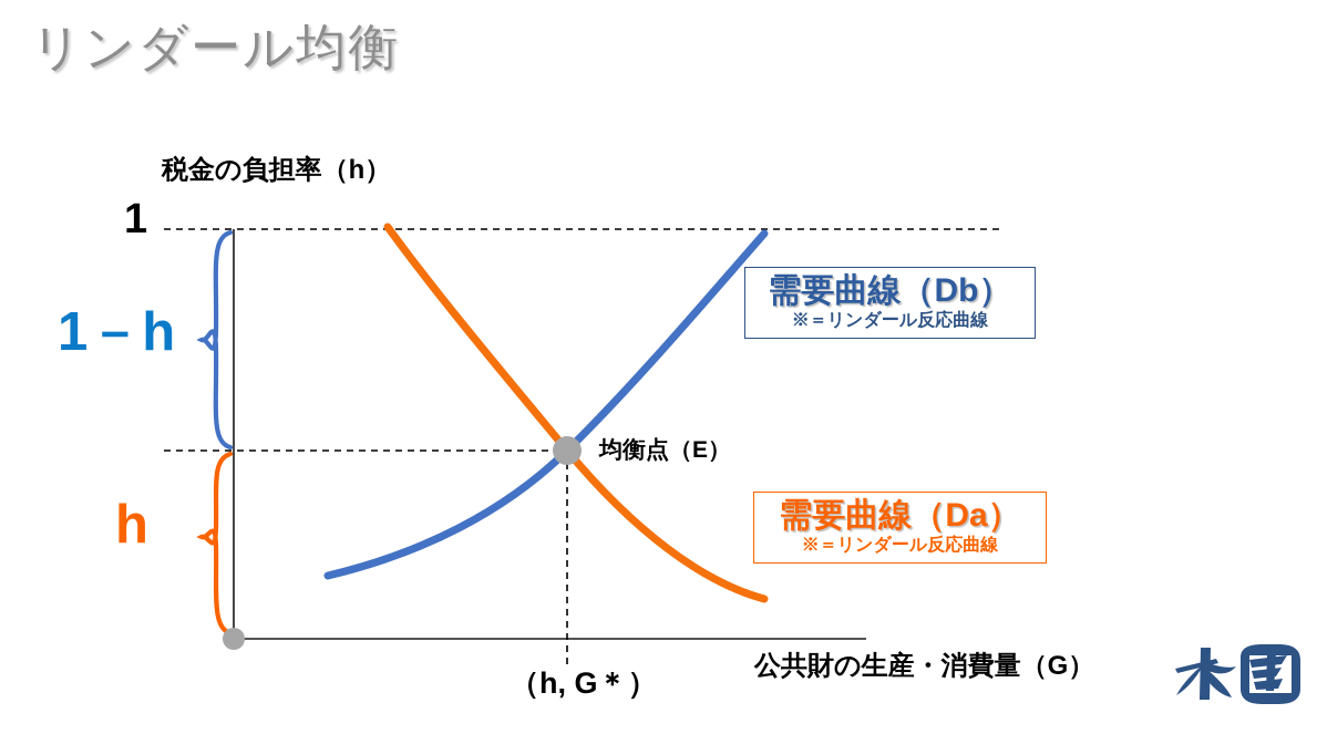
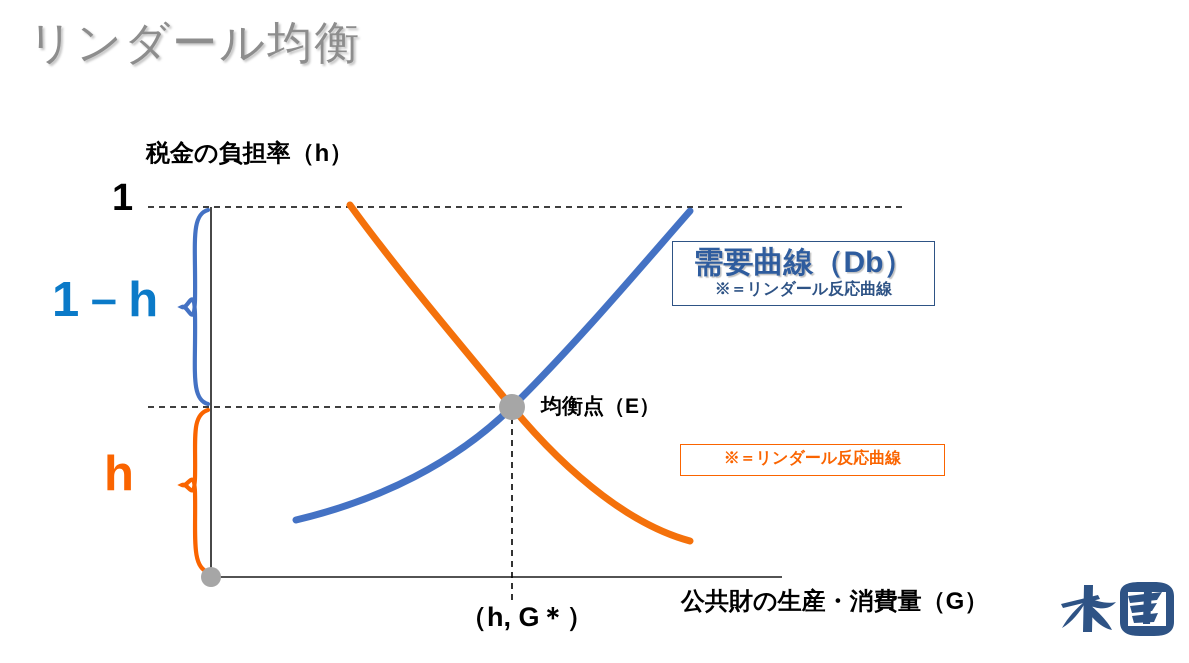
  リンダール均衡
  税金の負担率（h）
  公共財の生産・消費量（G）
  1
  （h, G＊）
  1－h
  h
  均衡点（E）
  需要曲線（Db）
  ※＝リンダール反応曲線
- 需要曲線（Da）
  ※＝リンダール反応曲線
